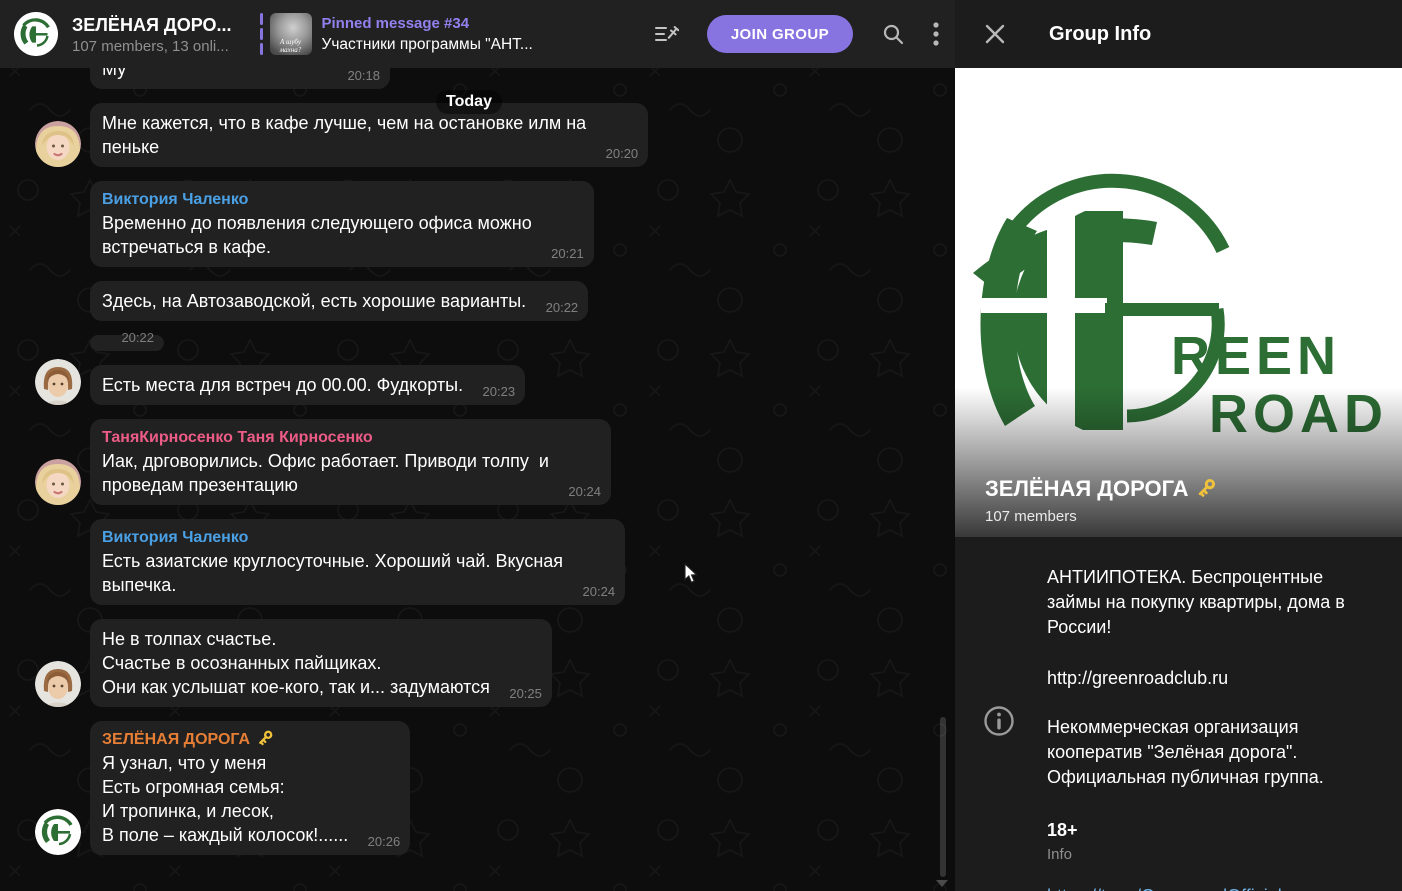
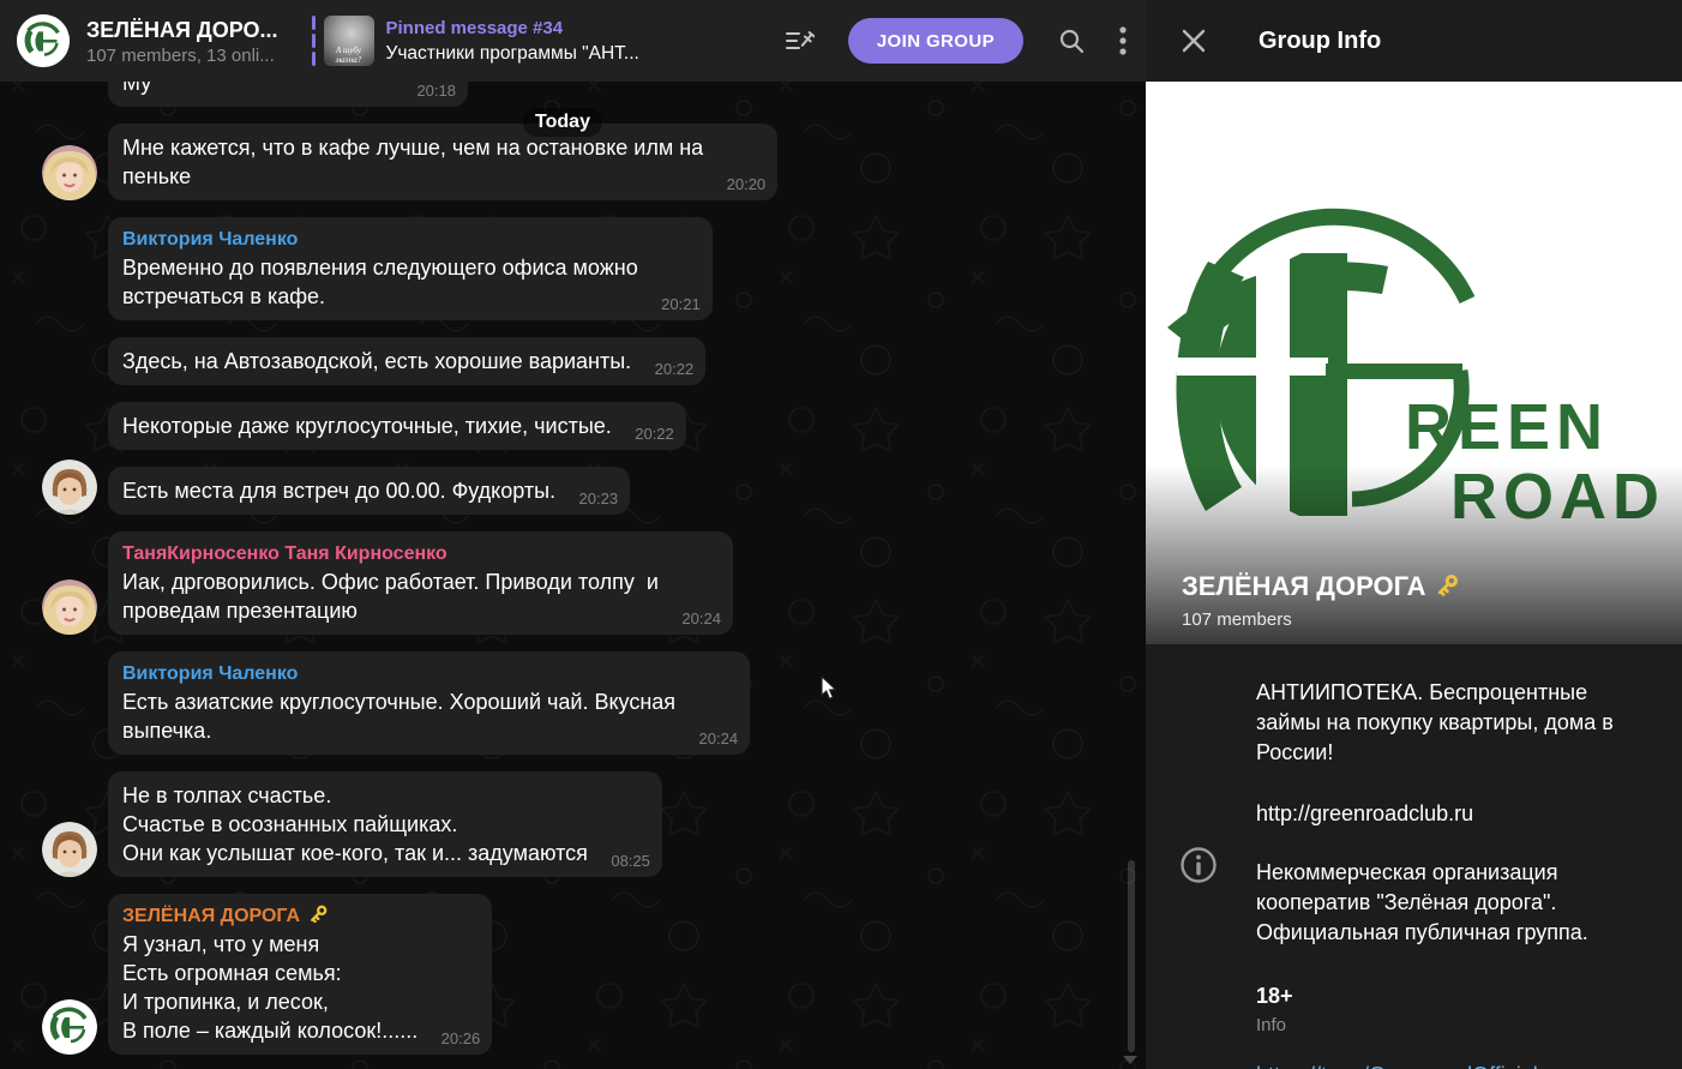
  Му
  20:18
  Мне кажется, что в кафе лучше, чем на остановке илм на
  пеньке
  20:20
  Виктория Чаленко
  Временно до появления следующего офиса можно
  встречаться в кафе.
  20:21
  Здесь, на Автозаводской, есть хорошие варианты.
  20:22
+ Некоторые даже круглосуточные, тихие, чистые.
  20:22
  Есть места для встреч до 00.00. Фудкорты.
  20:23
  ТаняКирносенко Таня Кирносенко
  Иак, дрговорились. Офис работает. Приводи толпу и
  проведам презентацию
  20:24
  Виктория Чаленко
  Есть азиатские круглосуточные. Хороший чай. Вкусная
  выпечка.
  20:24
  Не в толпах счастье.
  Счастье в осознанных пайщиках.
  Они как услышат кое-кого, так и... задумаются
- 20:25
+ 08:25
  ЗЕЛЁНАЯ ДОРОГА
  Я узнал, что у меня
  Есть огромная семья:
  И тропинка, и лесок,
  В поле – каждый колосок!......
  20:26
  Today
  ЗЕЛЁНАЯ ДОРО...
  107 members, 13 onli...
  А шубу
  махна?
  Pinned message #34
  Участники программы "АНТ...
  JOIN GROUP
  Group Info
  REEN
  ЗЕЛЁНАЯ ДОРОГА
  107 members
  АНТИИПОТЕКА. Беспроцентные займы на покупку квартиры, дома в России!
  http://greenroadclub.ru
  Некоммерческая организация кооператив "Зелёная дорога". Официальная публичная группа.
  18+
  Info
